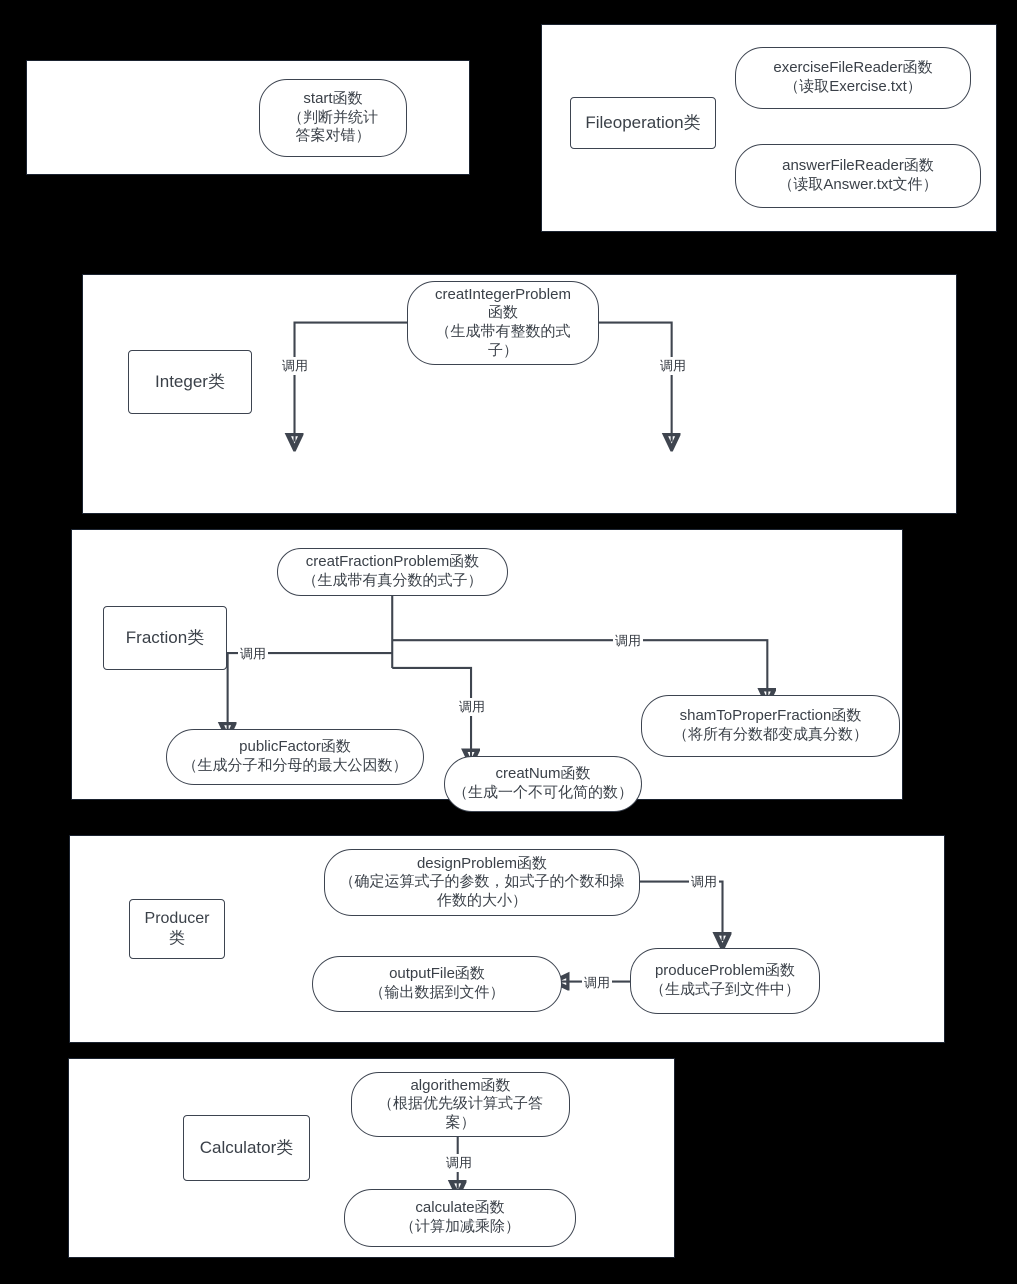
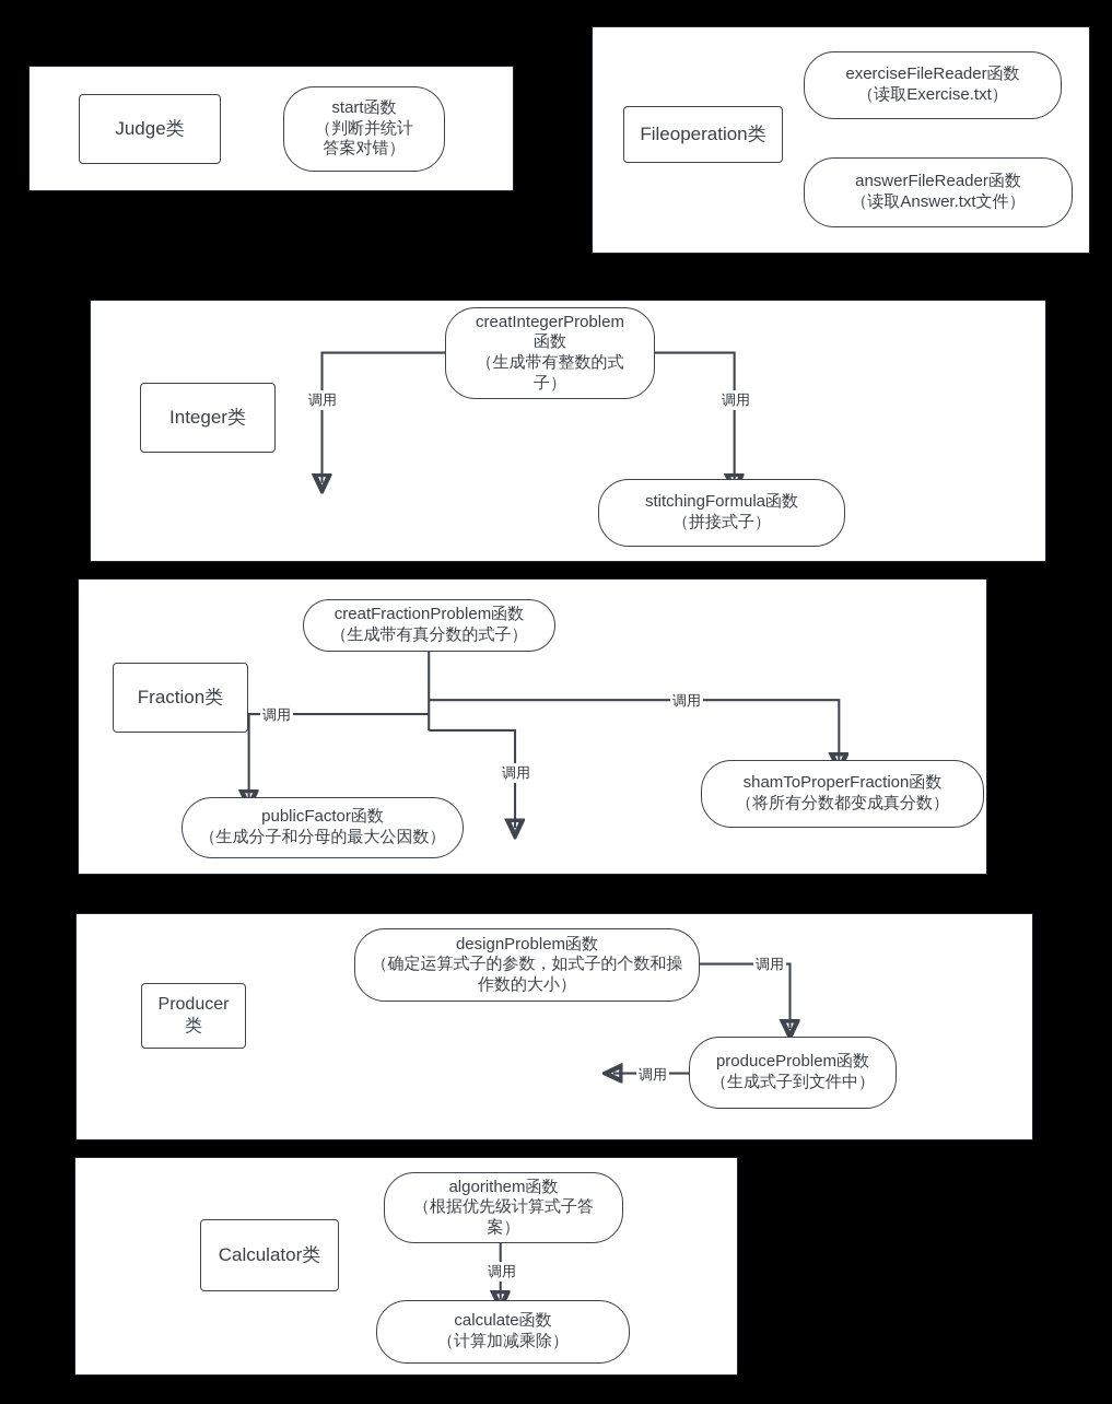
+ Judge类
  start函数
  （判断并统计
  答案对错）
  Fileoperation类
  exerciseFileReader函数
  （读取Exercise.txt）
  answerFileReader函数
  （读取Answer.txt文件）
  Integer类
  creatIntegerProblem
  函数
  （生成带有整数的式
  子）
+ stitchingFormula函数
+ （拼接式子）
  调用
  调用
  Fraction类
  creatFractionProblem函数
  （生成带有真分数的式子）
  publicFactor函数
  （生成分子和分母的最大公因数）
- creatNum函数
- （生成一个不可化简的数）
  shamToProperFraction函数
  （将所有分数都变成真分数）
  调用
  调用
  调用
  Producer
  类
  designProblem函数
  （确定运算式子的参数，如式子的个数和操
  作数的大小）
- outputFile函数
- （输出数据到文件）
  produceProblem函数
  （生成式子到文件中）
  调用
  调用
  Calculator类
  algorithem函数
  （根据优先级计算式子答
  案）
  calculate函数
  （计算加减乘除）
  调用
